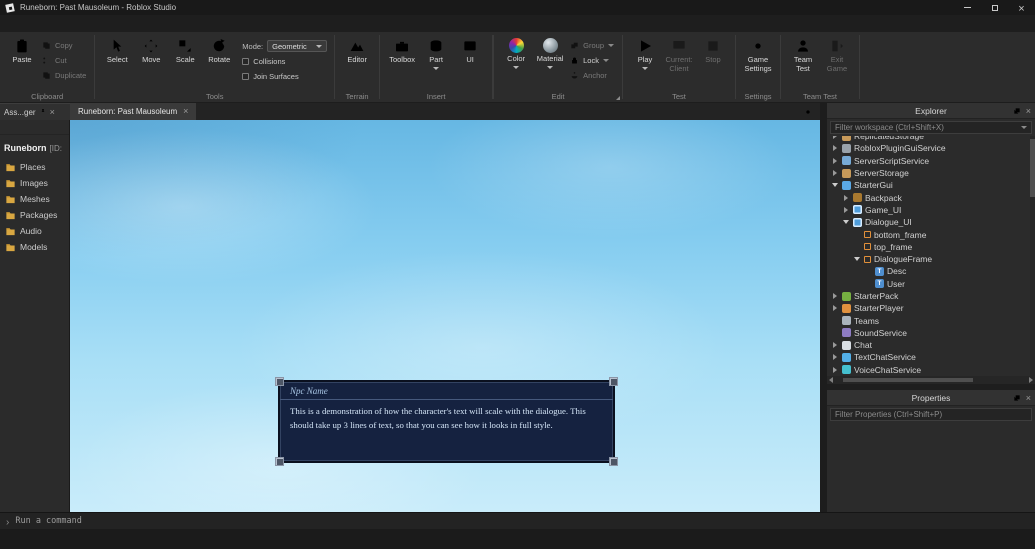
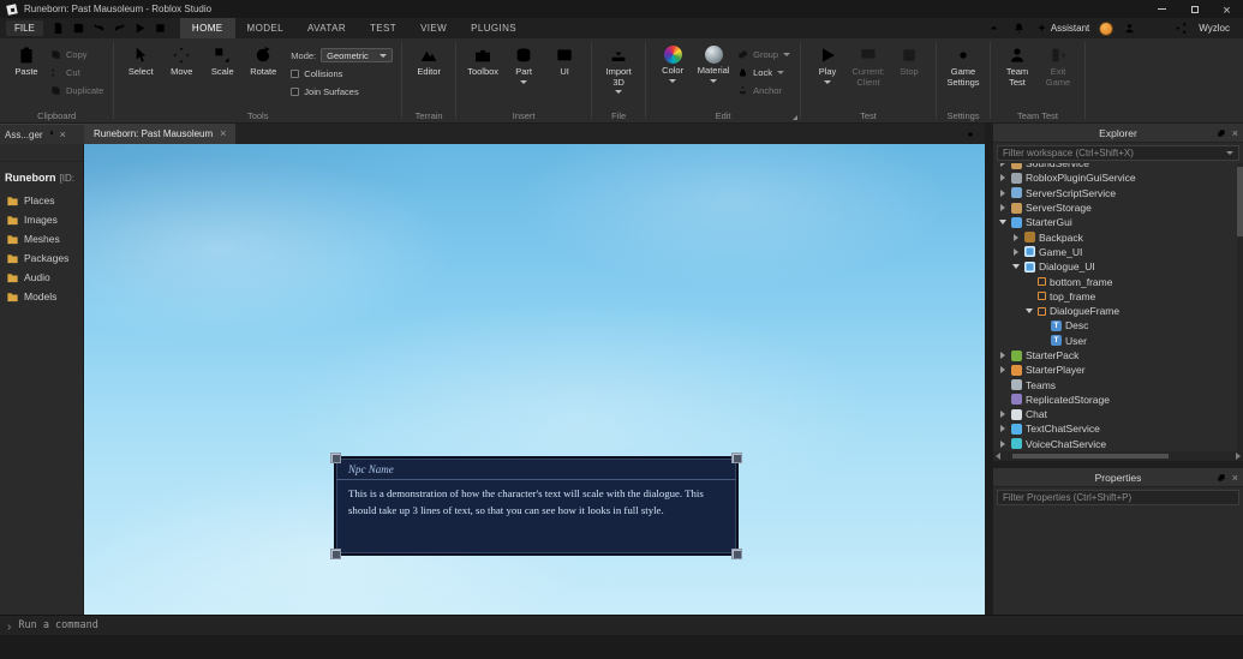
  Runeborn: Past Mausoleum - Roblox Studio
+ FILE
+ HOME
+ MODEL
+ AVATAR
+ TEST
+ VIEW
+ PLUGINS
+ Assistant
+ Wyzloc
  Paste
  Copy
  Cut
  Duplicate
  Clipboard
  Select
  Move
  Scale
  Rotate
  Mode:
  Geometric
  Collisions
  Join Surfaces
  Tools
  Editor
  Terrain
  Toolbox
  Part
  UI
  Insert
+ Import 3D
+ File
  Color
  Material
  Group
  Lock
  Anchor
  Edit
  Play
  Current: Client
  Stop
  Test
  Game Settings
  Settings
  Team Test
  Exit Game
  Team Test
  Ass...ger
  Runeborn: Past Mausoleum
  Runeborn
  [ID:
  Places
  Images
  Meshes
  Packages
  Audio
  Models
  Npc Name
  This is a demonstration of how the character's text will scale with the dialogue. This should take up 3 lines of text, so that you can see how it looks in full style.
  Explorer
  Filter workspace (Ctrl+Shift+X)
- ReplicatedStorage
+ SoundService
  RobloxPluginGuiService
  ServerScriptService
  ServerStorage
  StarterGui
  Backpack
  Game_UI
  Dialogue_UI
  bottom_frame
  top_frame
  DialogueFrame
  Desc
  User
  StarterPack
  StarterPlayer
  Teams
- SoundService
+ ReplicatedStorage
  Chat
  TextChatService
  VoiceChatService
  Properties
  Filter Properties (Ctrl+Shift+P)
  Run a command
